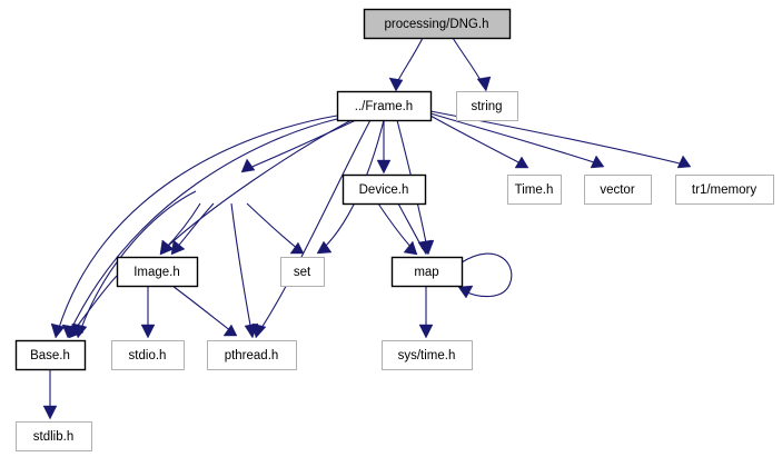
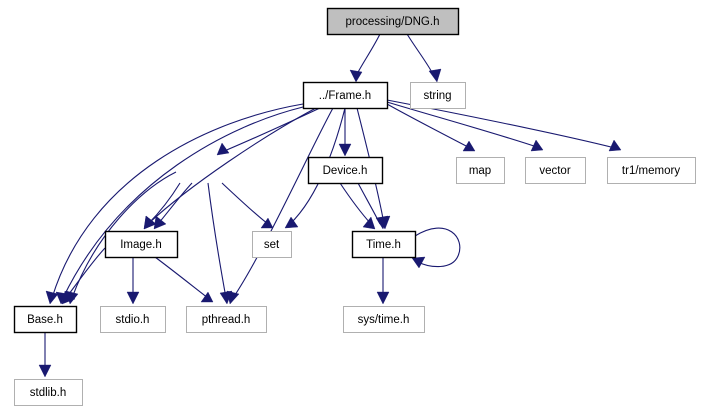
  processing/DNG.h
  ../Frame.h
  string
  Device.h
- Time.h
+ map
  vector
  tr1/memory
  Image.h
  set
- map
+ Time.h
  Base.h
  stdio.h
  pthread.h
  sys/time.h
  stdlib.h
